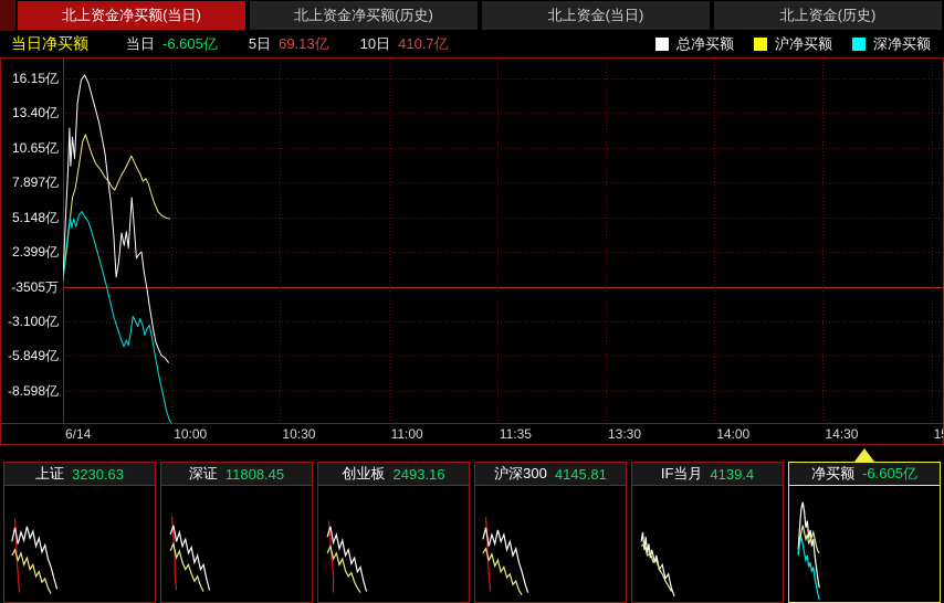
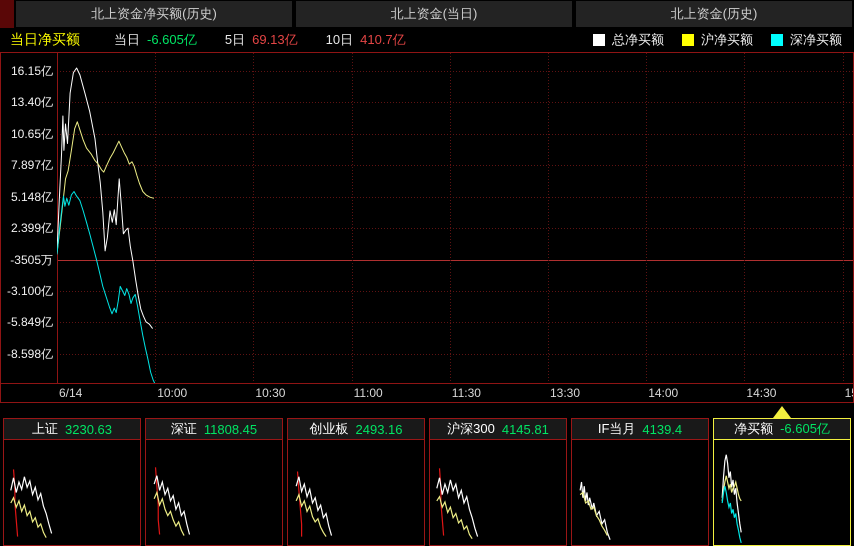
- 北上资金净买额(当日)
  北上资金净买额(历史)
  北上资金(当日)
  北上资金(历史)
  当日净买额
  当日 -6.605亿
  5日 69.13亿
  10日 410.7亿
  总净买额
  沪净买额
  深净买额
  16.15亿
  13.40亿
  10.65亿
  7.897亿
  5.148亿
  2.399亿
  -3505万
  -3.100亿
  -5.849亿
  -8.598亿
  6/14
  10:00
  10:30
  11:00
- 11:35
+ 11:30
  13:30
  14:00
  14:30
  上证
  3230.63
  深证
  11808.45
  创业板
  2493.16
  沪深300
  4145.81
  IF当月
  4139.4
  净买额
  -6.605亿
